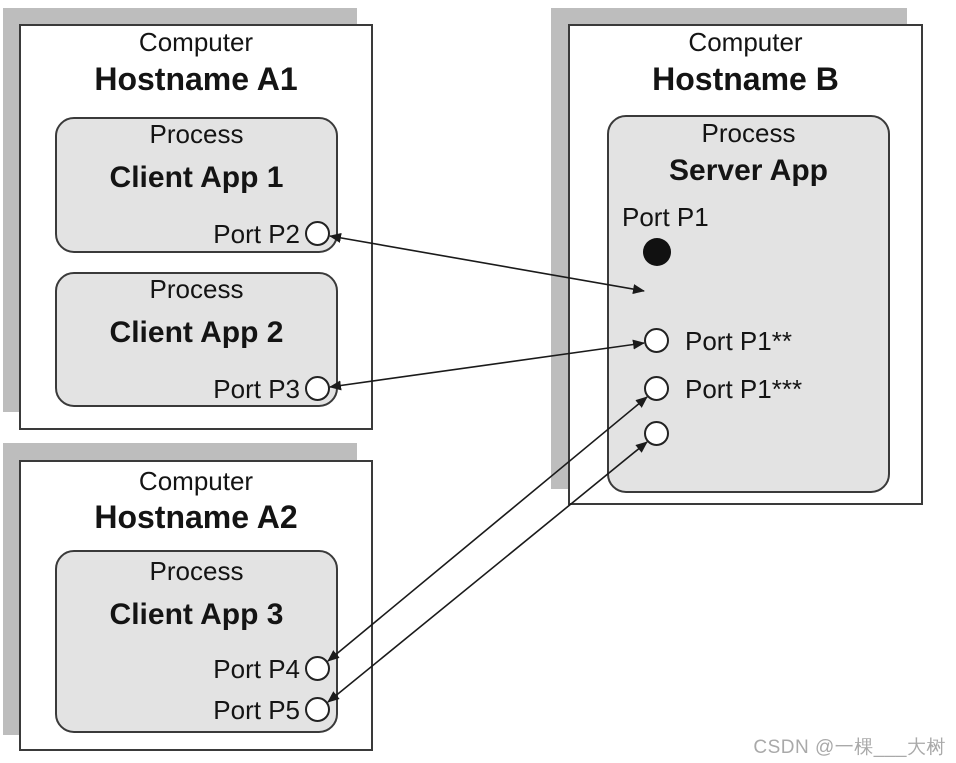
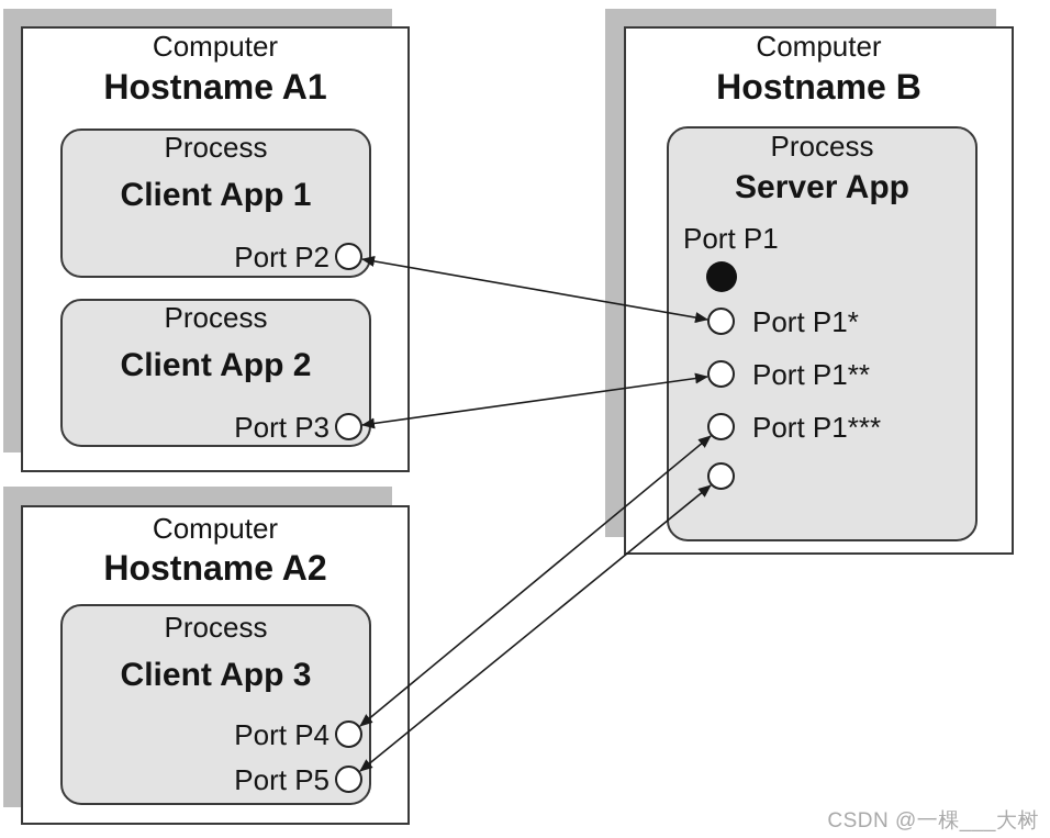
  Computer
  Hostname A1
  Process
  Client App 1
  Port P2
  Process
  Client App 2
  Port P3
  Computer
  Hostname A2
  Process
  Client App 3
  Port P4
  Port P5
  Computer
  Hostname B
  Process
  Server App
  Port P1
+ Port P1*
  Port P1**
  Port P1***
  CSDN @一棵___大树
